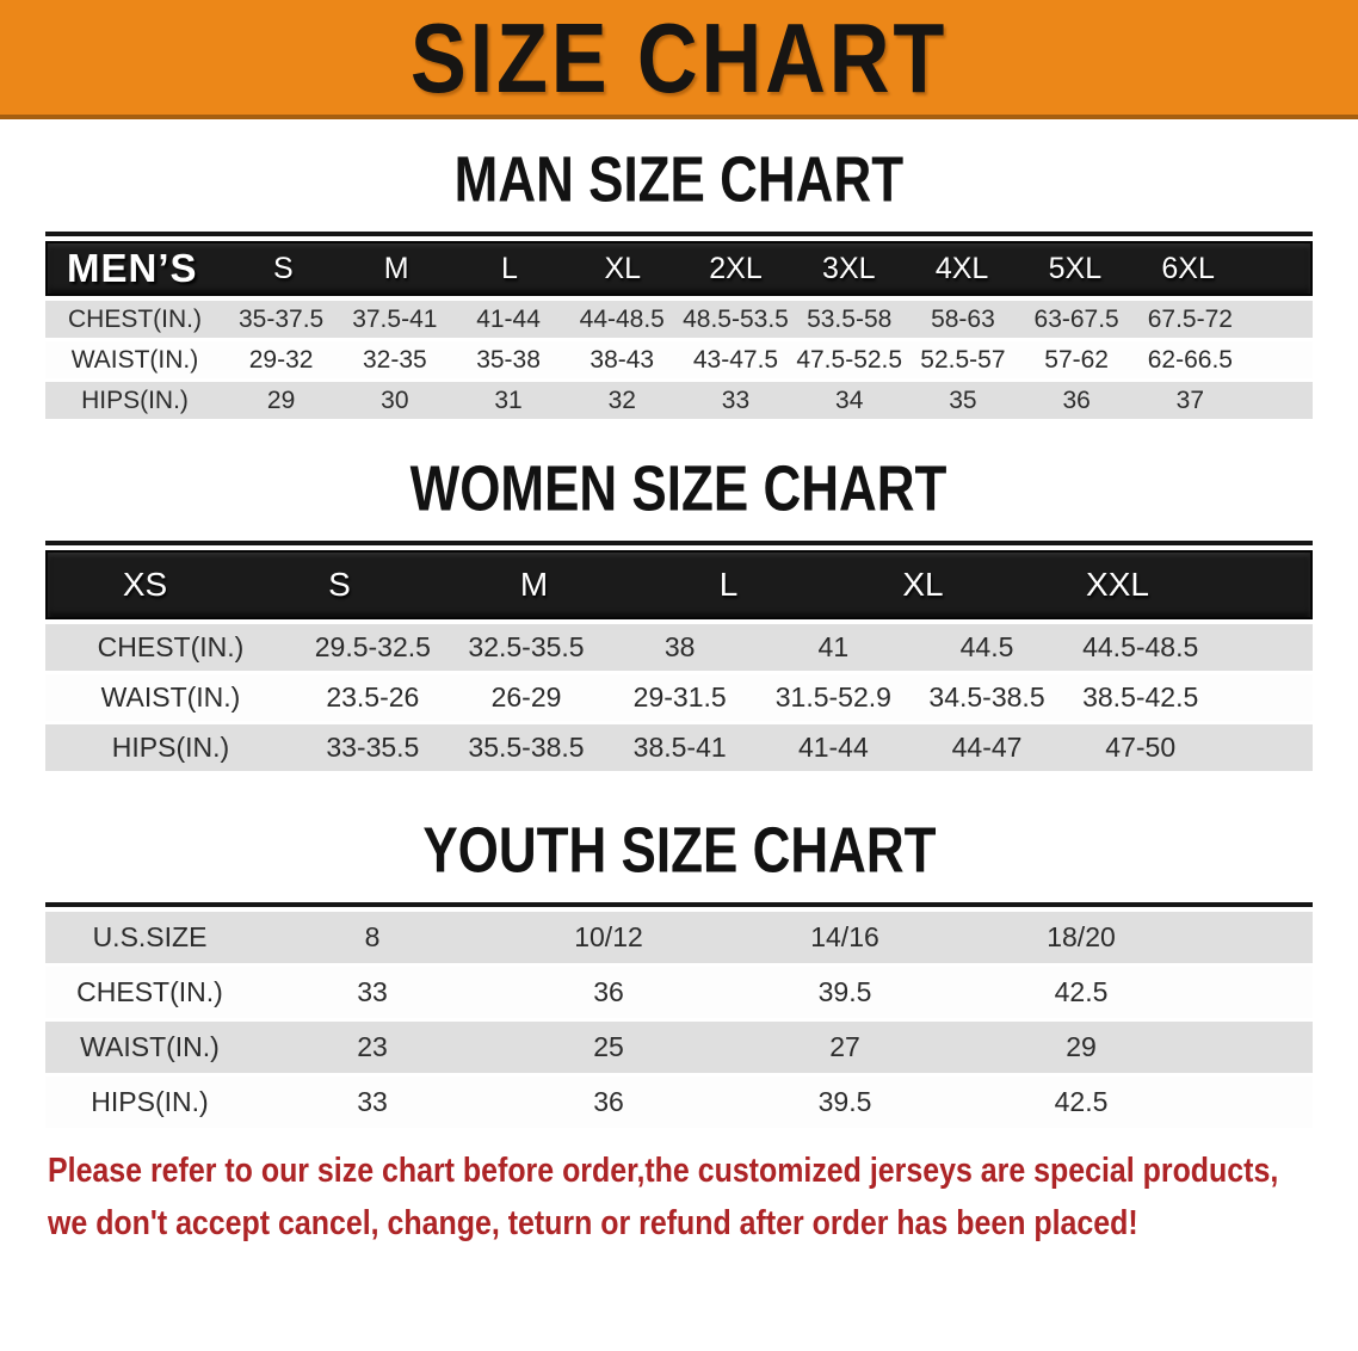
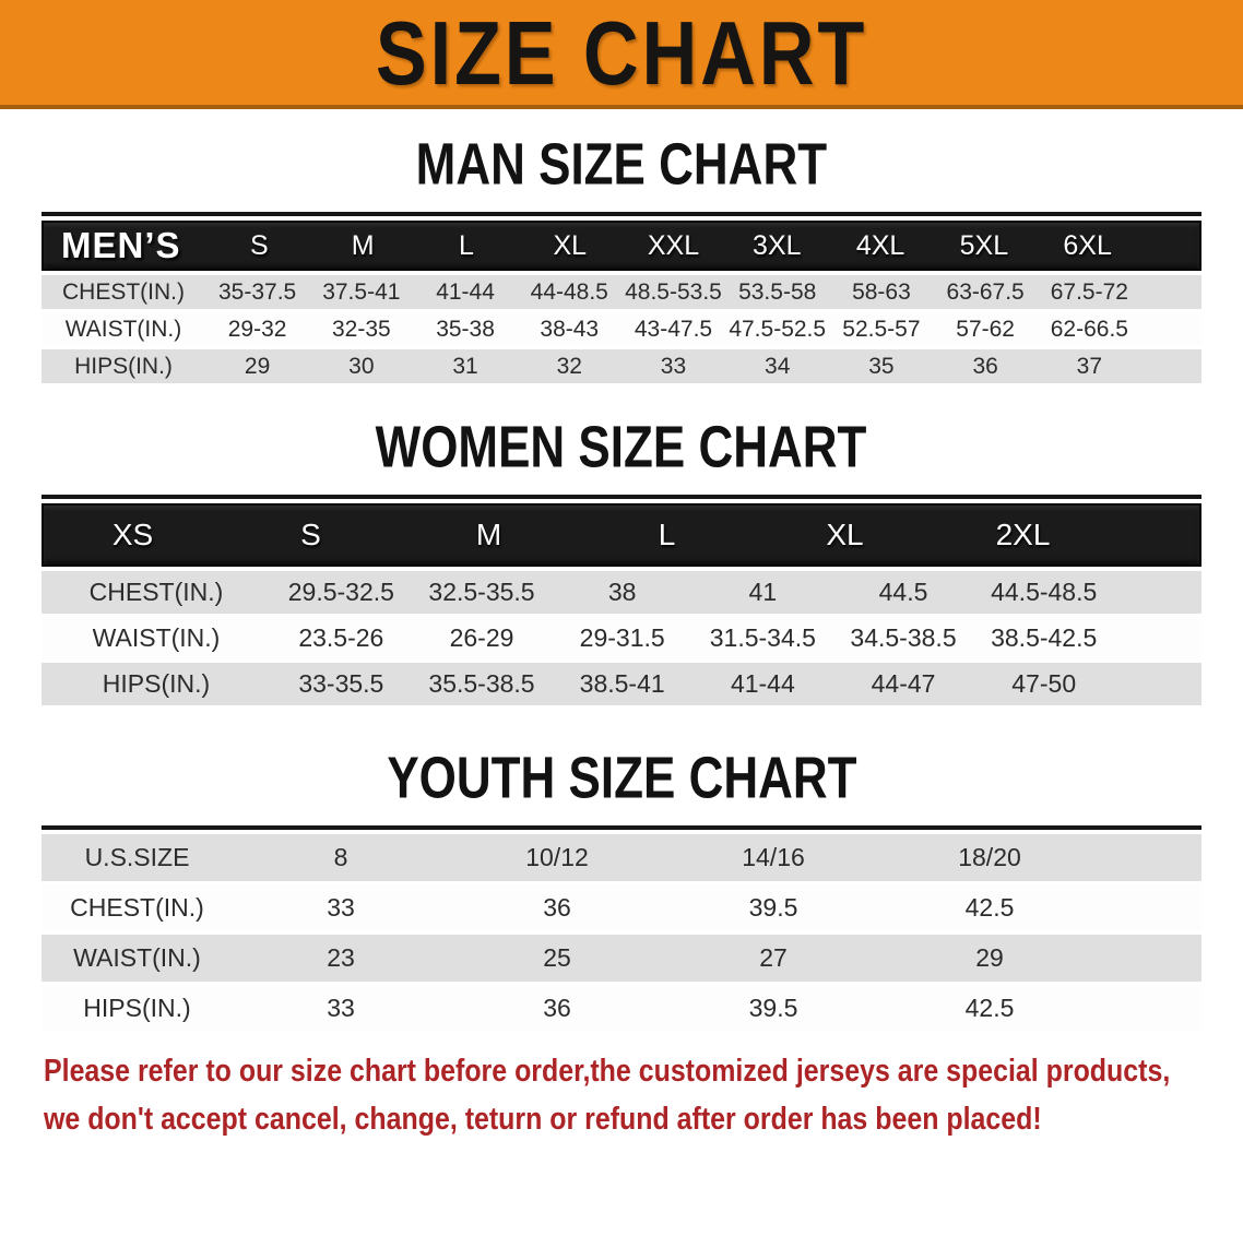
  SIZE CHART
  MAN SIZE CHART
  MEN’S
  S
  M
  L
  XL
- 2XL
+ XXL
  3XL
  4XL
  5XL
  6XL
  CHEST(IN.)
  35-37.5
  37.5-41
  41-44
  44-48.5
  48.5-53.5
  53.5-58
  58-63
  63-67.5
  67.5-72
  WAIST(IN.)
  29-32
  32-35
  35-38
  38-43
  43-47.5
  47.5-52.5
  52.5-57
  57-62
  62-66.5
  HIPS(IN.)
  29
  30
  31
  32
  33
  34
  35
  36
  37
  WOMEN SIZE CHART
  XS
  S
  M
  L
  XL
- XXL
+ 2XL
  CHEST(IN.)
  29.5-32.5
  32.5-35.5
  38
  41
  44.5
  44.5-48.5
  WAIST(IN.)
  23.5-26
  26-29
  29-31.5
- 31.5-52.9
+ 31.5-34.5
  34.5-38.5
  38.5-42.5
  HIPS(IN.)
  33-35.5
  35.5-38.5
  38.5-41
  41-44
  44-47
  47-50
  YOUTH SIZE CHART
  U.S.SIZE
  8
  10/12
  14/16
  18/20
  CHEST(IN.)
  33
  36
  39.5
  42.5
  WAIST(IN.)
  23
  25
  27
  29
  HIPS(IN.)
  33
  36
  39.5
  42.5
  Please refer to our size chart before order,the customized jerseys are special products,
  we don't accept cancel, change, teturn or refund after order has been placed!
